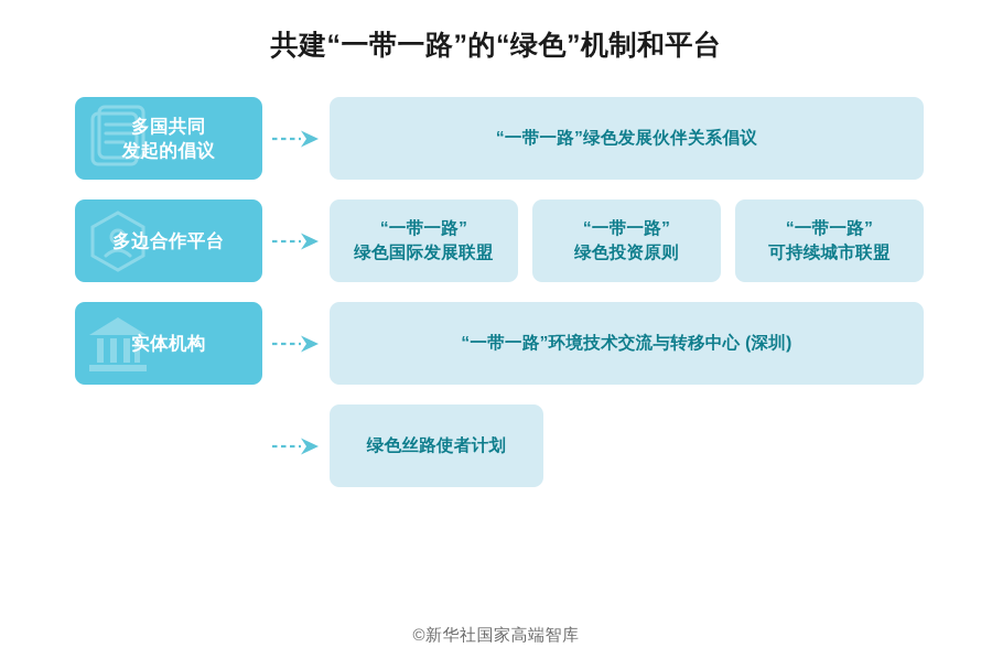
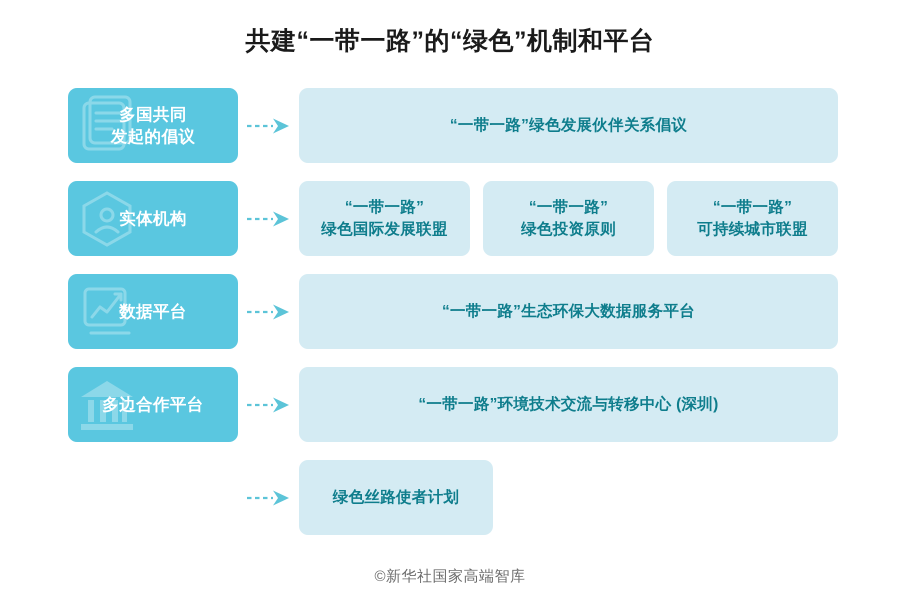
  共建“一带一路”的“绿色”机制和平台
  多国共同
  发起的倡议
  “一带一路”绿色发展伙伴关系倡议
- 多边合作平台
+ 实体机构
  “一带一路”
  绿色国际发展联盟
  “一带一路”
  绿色投资原则
  “一带一路”
  可持续城市联盟
+ 数据平台
+ “一带一路”生态环保大数据服务平台
- 实体机构
+ 多边合作平台
  “一带一路”环境技术交流与转移中心 (深圳)
  绿色丝路使者计划
  ©新华社国家高端智库
